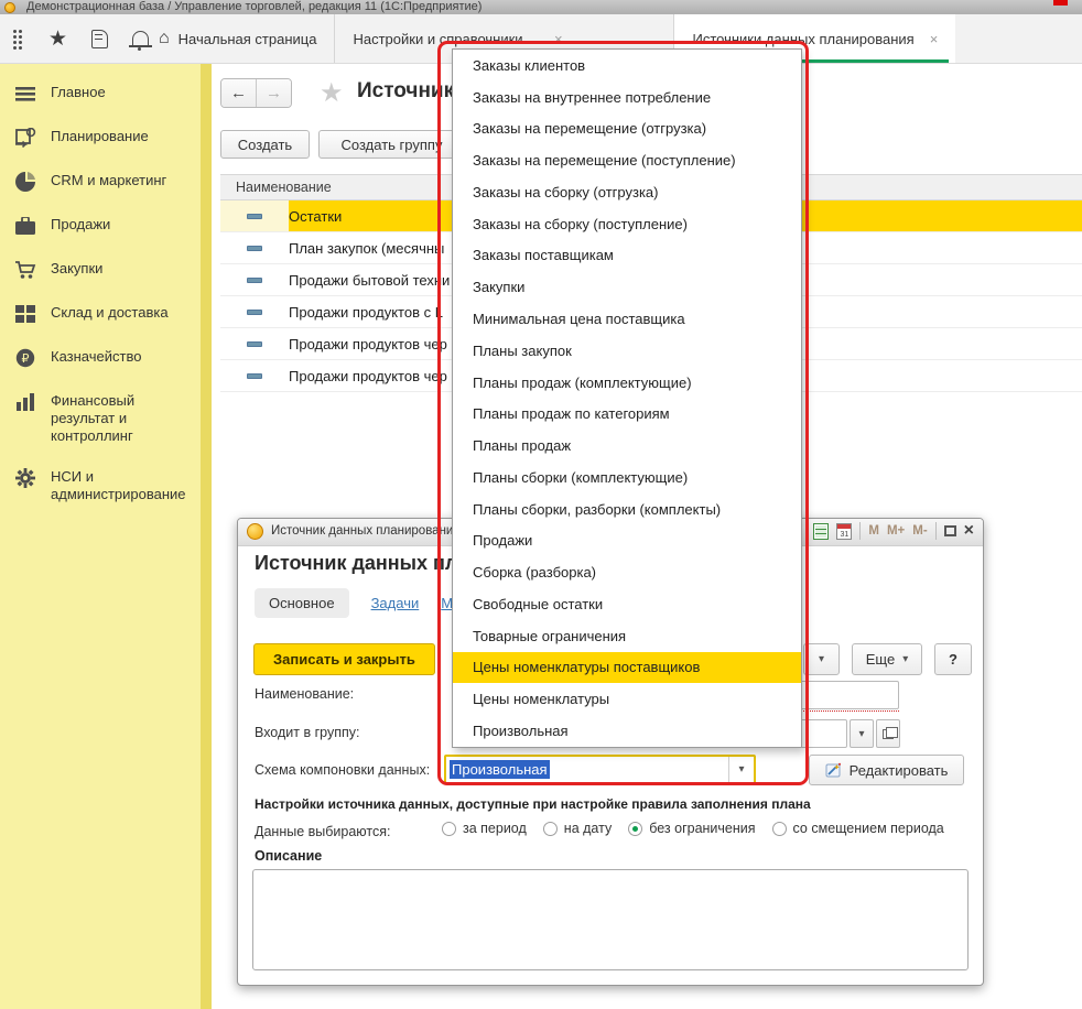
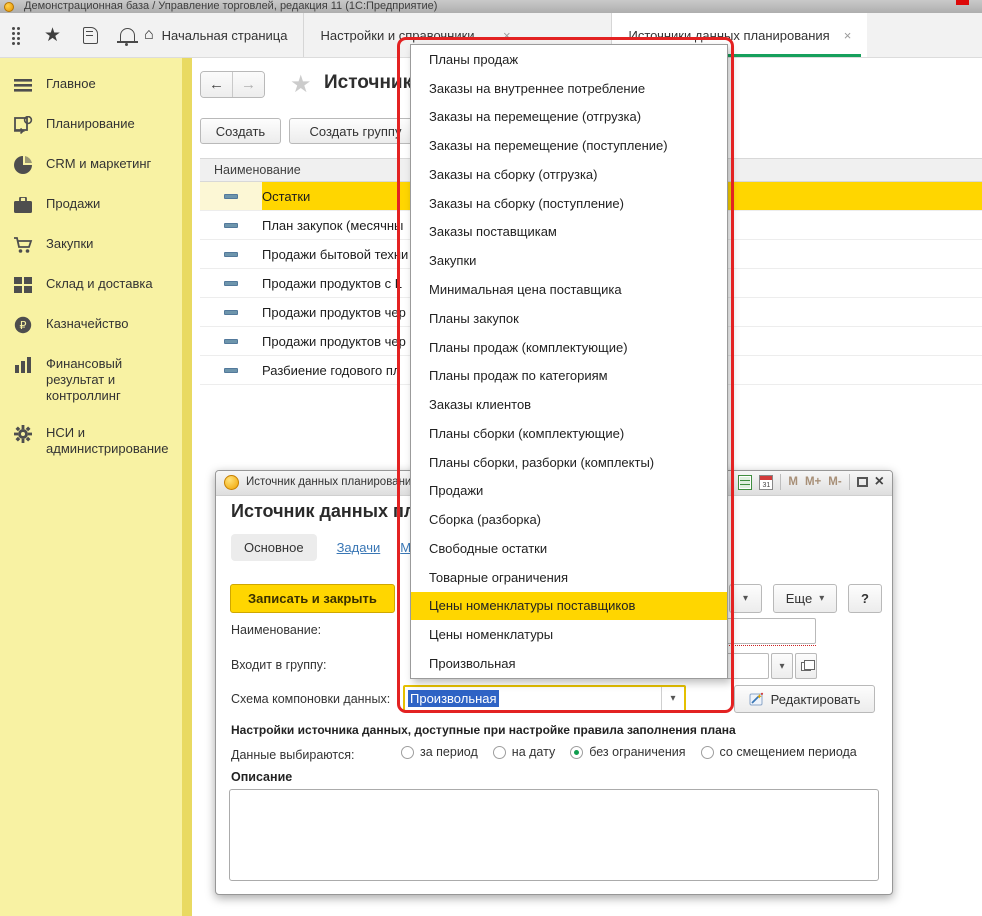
  Демонстрационная база / Управление торговлей, редакция 11 (1С:Предприятие)
  ★
  ⌂
  Начальная страница
  Настройки и справочники ...
  ×
  Источники данных планирования
  ×
  Главное
  Планирование
  CRM и маркетинг
  Продажи
  Закупки
  Склад и доставка
  ₽
  Казначейство
  Финансовый результат и контроллинг
  НСИ и администрирование
  ←
  →
  ★
  Создать
  Создать группу
  Наименование
  Остатки
  План закупок (месячны
  Продажи бытовой техни
  Продажи продуктов с L
  Продажи продуктов чер
  Продажи продуктов чер
+ Разбиение годового пл
  Источник данных планировани
  M
  M+
  M-
  ×
  Основное
  Задачи
  Записать и закрыть
  ▾
  Еще
  ▾
  ?
  Наименование:
  Входит в группу:
  ▾
  Схема компоновки данных:
  Произвольная
  ▾
  Редактировать
  Настройки источника данных, доступные при настройке правила заполнения плана
  Данные выбираются:
  за период
  на дату
  без ограничения
  со смещением периода
  Описание
- Заказы клиентов
+ Планы продаж
  Заказы на внутреннее потребление
  Заказы на перемещение (отгрузка)
  Заказы на перемещение (поступление)
  Заказы на сборку (отгрузка)
  Заказы на сборку (поступление)
  Заказы поставщикам
  Закупки
  Минимальная цена поставщика
  Планы закупок
  Планы продаж (комплектующие)
  Планы продаж по категориям
- Планы продаж
+ Заказы клиентов
  Планы сборки (комплектующие)
  Планы сборки, разборки (комплекты)
  Продажи
  Сборка (разборка)
  Свободные остатки
  Товарные ограничения
  Цены номенклатуры поставщиков
  Цены номенклатуры
  Произвольная
